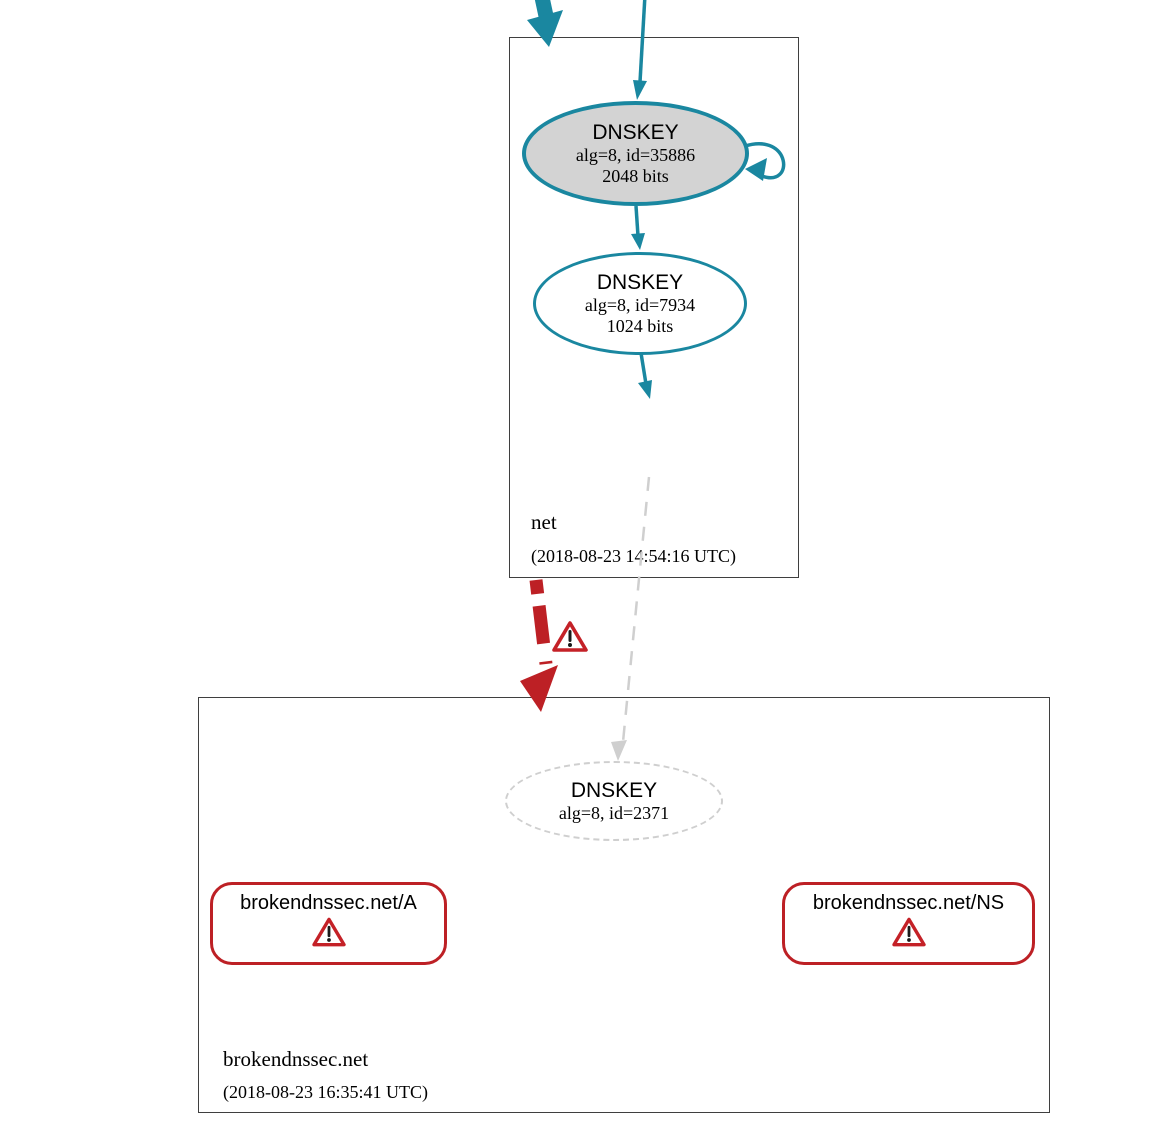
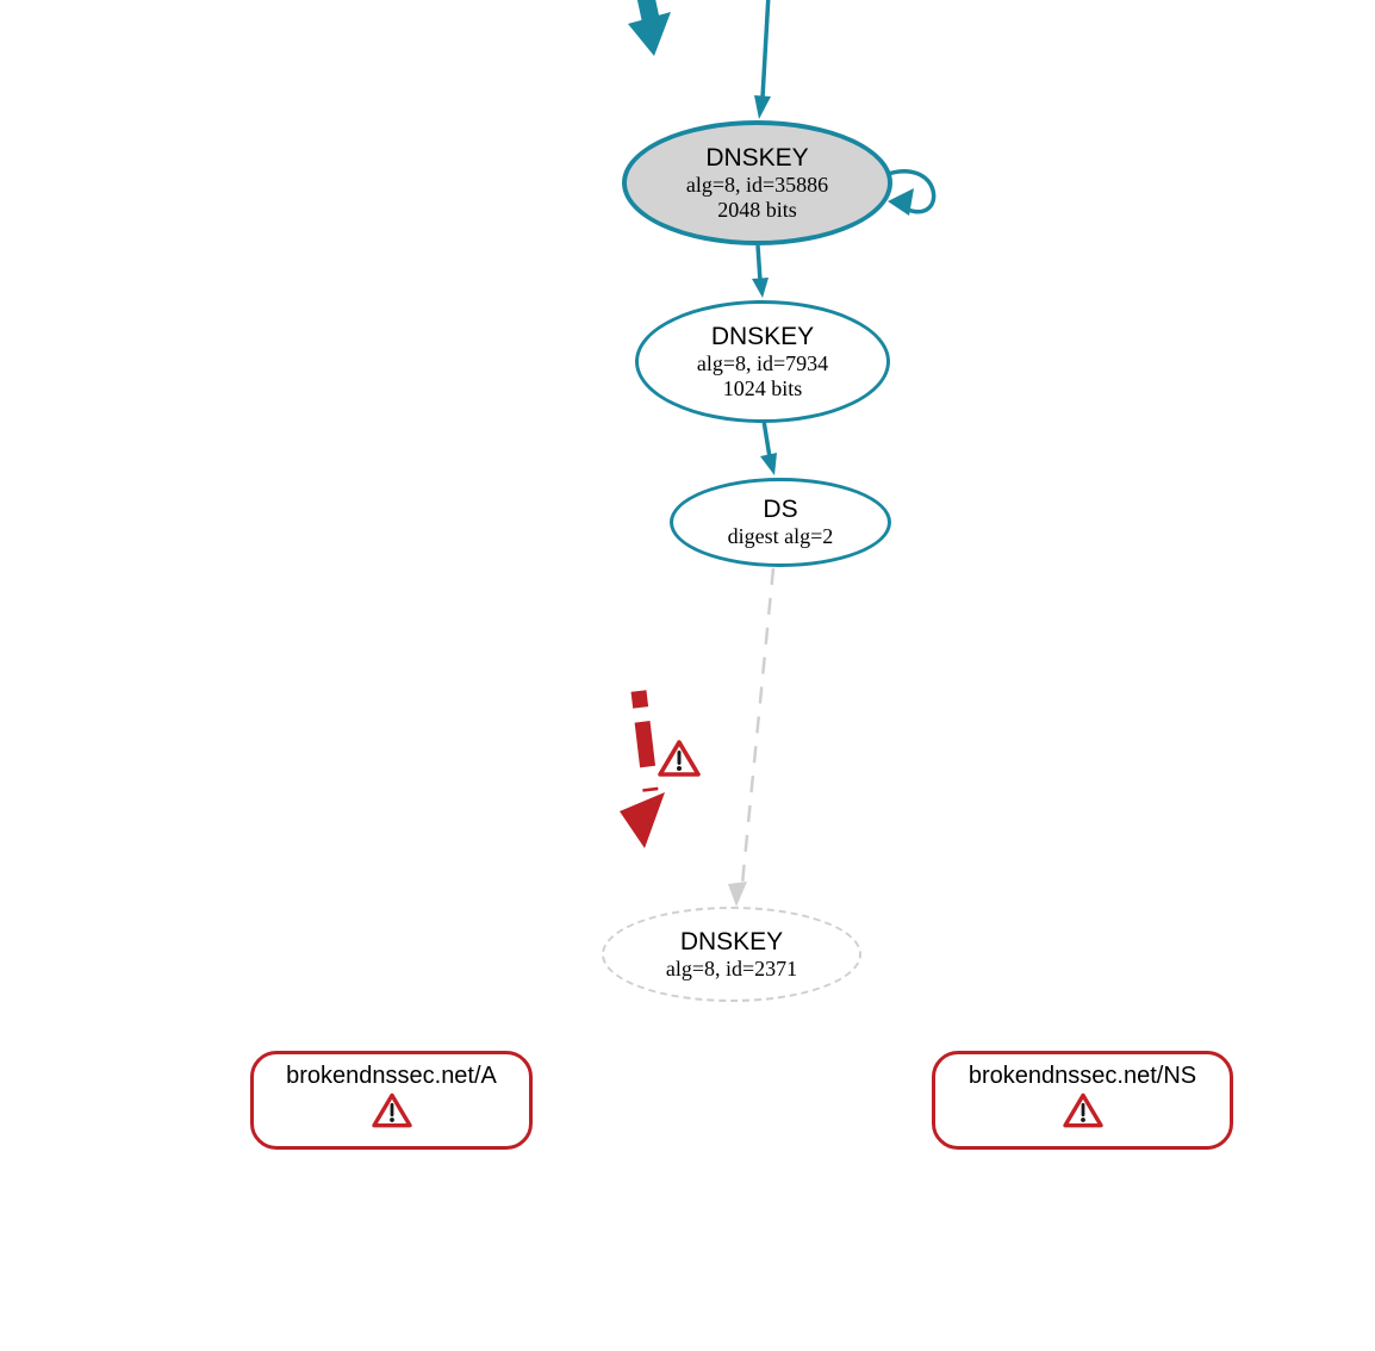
- net
- (2018-08-23 14:54:16 UTC)
- brokendnssec.net
- (2018-08-23 16:35:41 UTC)
  DNSKEY
  alg=8, id=35886
  2048 bits
  DNSKEY
  alg=8, id=7934
  1024 bits
+ DS
+ digest alg=2
  DNSKEY
  alg=8, id=2371
  brokendnssec.net/A
  brokendnssec.net/NS
